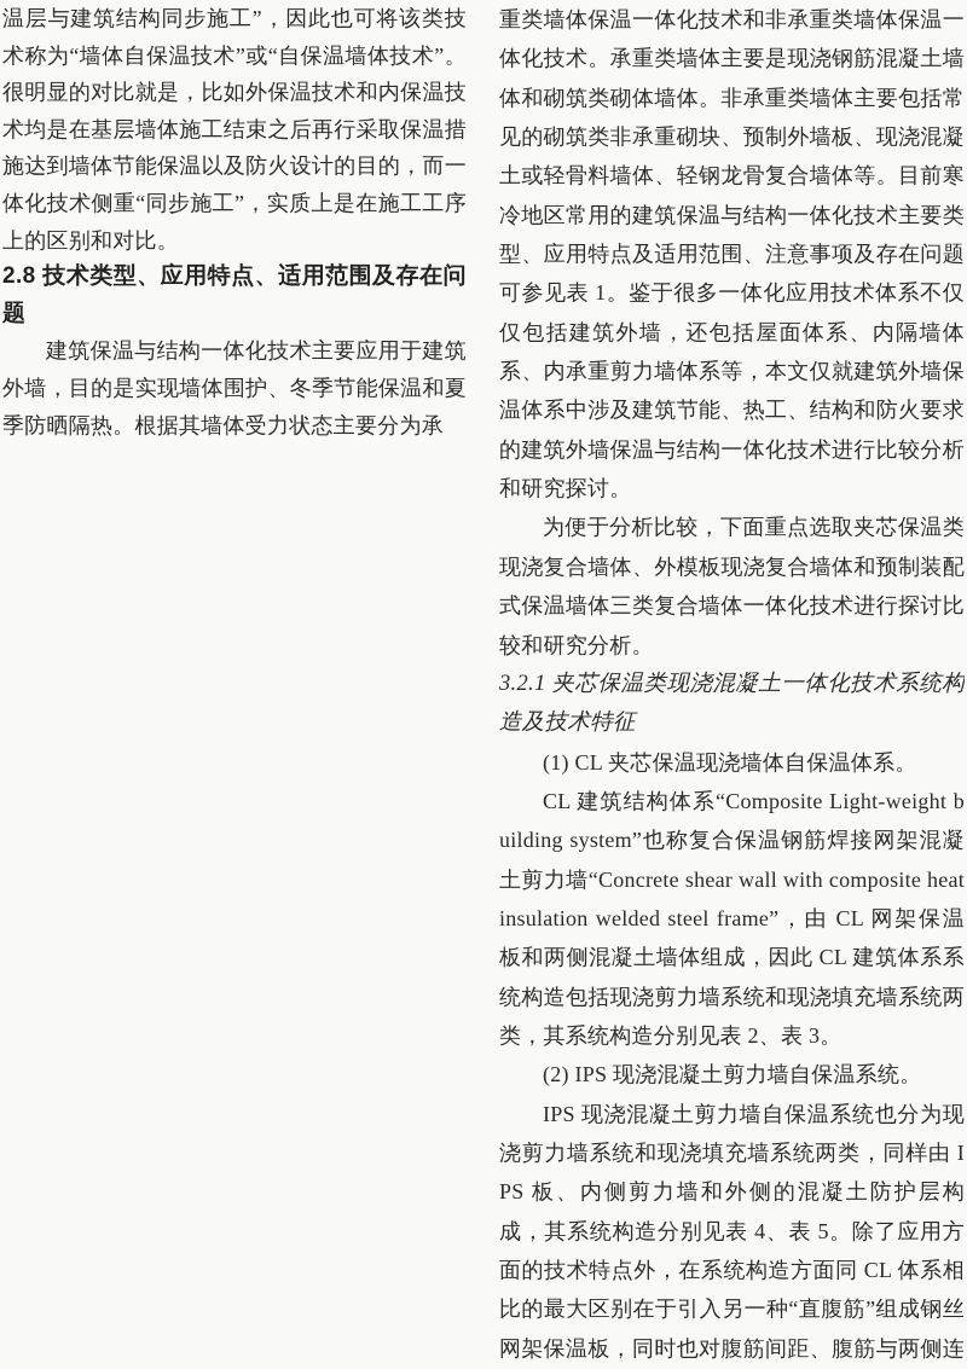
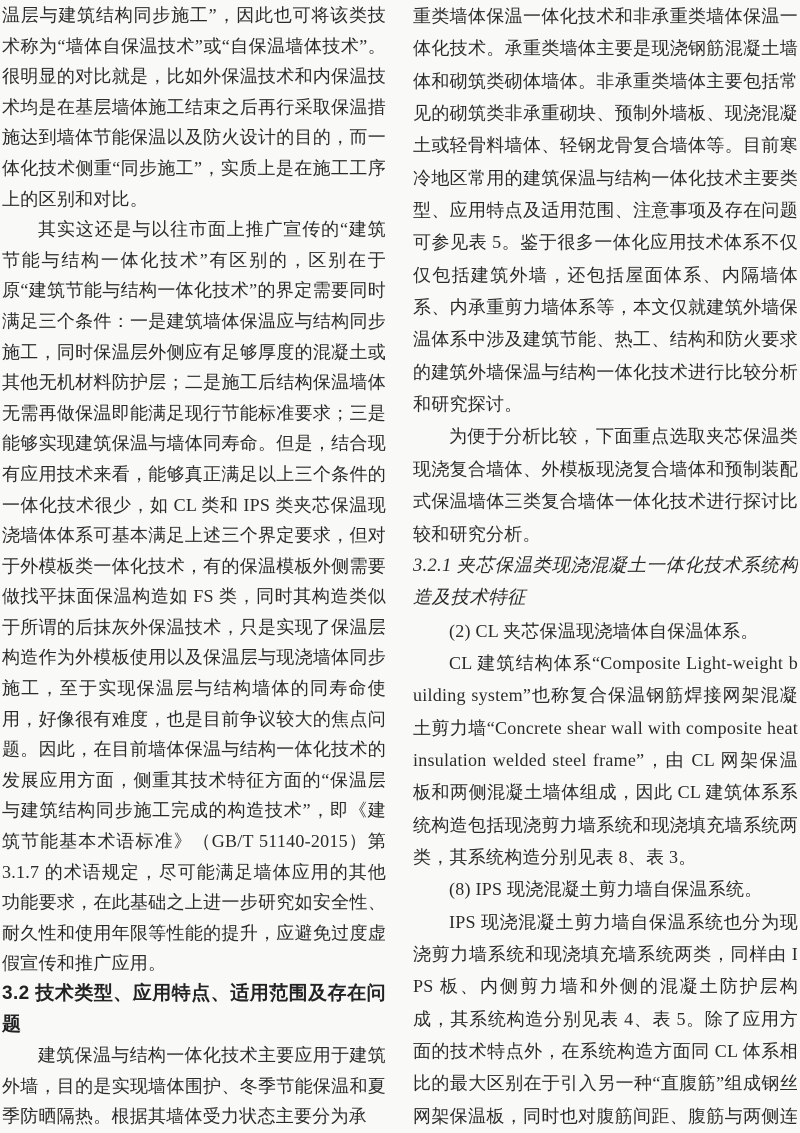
  温层与建筑结构同步施工”，因此也可将该类技术称为“墙体自保温技术”或“自保温墙体技术”。很明显的对比就是，比如外保温技术和内保温技术均是在基层墙体施工结束之后再行采取保温措施达到墙体节能保温以及防火设计的目的，而一体化技术侧重“同步施工”，实质上是在施工工序上的区别和对比。
+ 其实这还是与以往市面上推广宣传的“建筑节能与结构一体化技术”有区别的，区别在于原“建筑节能与结构一体化技术”的界定需要同时满足三个条件：一是建筑墙体保温应与结构同步施工，同时保温层外侧应有足够厚度的混凝土或其他无机材料防护层；二是施工后结构保温墙体无需再做保温即能满足现行节能标准要求；三是能够实现建筑保温与墙体同寿命。但是，结合现有应用技术来看，能够真正满足以上三个条件的一体化技术很少，如 CL 类和 IPS 类夹芯保温现浇墙体体系可基本满足上述三个界定要求，但对于外模板类一体化技术，有的保温模板外侧需要做找平抹面保温构造如 FS 类，同时其构造类似于所谓的后抹灰外保温技术，只是实现了保温层构造作为外模板使用以及保温层与现浇墙体同步施工，至于实现保温层与结构墙体的同寿命使用，好像很有难度，也是目前争议较大的焦点问题。因此，在目前墙体保温与结构一体化技术的发展应用方面，侧重其技术特征方面的“保温层与建筑结构同步施工完成的构造技术”，即《建筑节能基本术语标准》（GB/T 51140-2015）第 3.1.7 的术语规定，尽可能满足墙体应用的其他功能要求，在此基础之上进一步研究如安全性、耐久性和使用年限等性能的提升，应避免过度虚假宣传和推广应用。
- 2.8 技术类型、应用特点、适用范围及存在问题
+ 3.2 技术类型、应用特点、适用范围及存在问题
  建筑保温与结构一体化技术主要应用于建筑外墙，目的是实现墙体围护、冬季节能保温和夏季防晒隔热。根据其墙体受力状态主要分为承
- 重类墙体保温一体化技术和非承重类墙体保温一体化技术。承重类墙体主要是现浇钢筋混凝土墙体和砌筑类砌体墙体。非承重类墙体主要包括常见的砌筑类非承重砌块、预制外墙板、现浇混凝土或轻骨料墙体、轻钢龙骨复合墙体等。目前寒冷地区常用的建筑保温与结构一体化技术主要类型、应用特点及适用范围、注意事项及存在问题可参见表 1。鉴于很多一体化应用技术体系不仅仅包括建筑外墙，还包括屋面体系、内隔墙体系、内承重剪力墙体系等，本文仅就建筑外墙保温体系中涉及建筑节能、热工、结构和防火要求的建筑外墙保温与结构一体化技术进行比较分析和研究探讨。
+ 重类墙体保温一体化技术和非承重类墙体保温一体化技术。承重类墙体主要是现浇钢筋混凝土墙体和砌筑类砌体墙体。非承重类墙体主要包括常见的砌筑类非承重砌块、预制外墙板、现浇混凝土或轻骨料墙体、轻钢龙骨复合墙体等。目前寒冷地区常用的建筑保温与结构一体化技术主要类型、应用特点及适用范围、注意事项及存在问题可参见表 5。鉴于很多一体化应用技术体系不仅仅包括建筑外墙，还包括屋面体系、内隔墙体系、内承重剪力墙体系等，本文仅就建筑外墙保温体系中涉及建筑节能、热工、结构和防火要求的建筑外墙保温与结构一体化技术进行比较分析和研究探讨。
  为便于分析比较，下面重点选取夹芯保温类现浇复合墙体、外模板现浇复合墙体和预制装配式保温墙体三类复合墙体一体化技术进行探讨比较和研究分析。
  3.2.1 夹芯保温类现浇混凝土一体化技术系统构造及技术特征
- (1) CL 夹芯保温现浇墙体自保温体系。
+ (2) CL 夹芯保温现浇墙体自保温体系。
- CL 建筑结构体系“Composite Light-weight building system”也称复合保温钢筋焊接网架混凝土剪力墙“Concrete shear wall with composite heat insulation welded steel frame”，由 CL 网架保温板和两侧混凝土墙体组成，因此 CL 建筑体系系统构造包括现浇剪力墙系统和现浇填充墙系统两类，其系统构造分别见表 2、表 3。
+ CL 建筑结构体系“Composite Light-weight building system”也称复合保温钢筋焊接网架混凝土剪力墙“Concrete shear wall with composite heat insulation welded steel frame”，由 CL 网架保温板和两侧混凝土墙体组成，因此 CL 建筑体系系统构造包括现浇剪力墙系统和现浇填充墙系统两类，其系统构造分别见表 8、表 3。
- (2) IPS 现浇混凝土剪力墙自保温系统。
+ (8) IPS 现浇混凝土剪力墙自保温系统。
  IPS 现浇混凝土剪力墙自保温系统也分为现浇剪力墙系统和现浇填充墙系统两类，同样由 IPS 板、内侧剪力墙和外侧的混凝土防护层构成，其系统构造分别见表 4、表 5。除了应用方面的技术特点外，在系统构造方面同 CL 体系相比的最大区别在于引入另一种“直腹筋”组成钢丝网架保温板，同时也对腹筋间距、腹筋与两侧连
